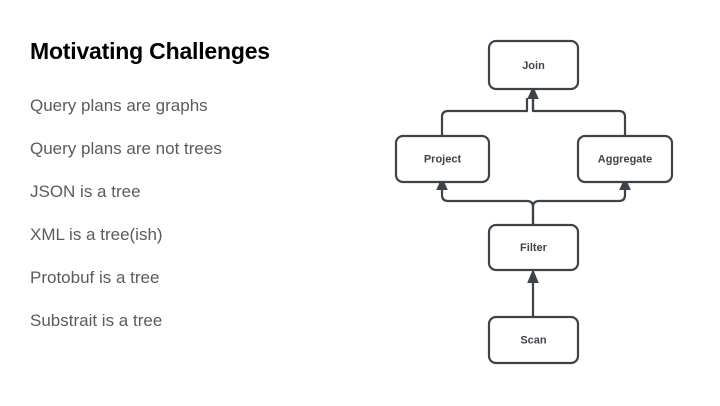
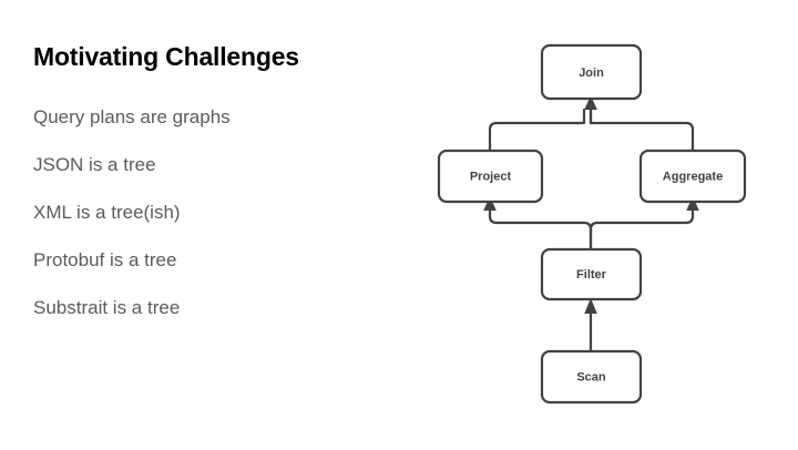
  Motivating Challenges
  Query plans are graphs
- Query plans are not trees
  JSON is a tree
  XML is a tree(ish)
  Protobuf is a tree
  Substrait is a tree
  Join
  Project
  Aggregate
  Filter
  Scan
